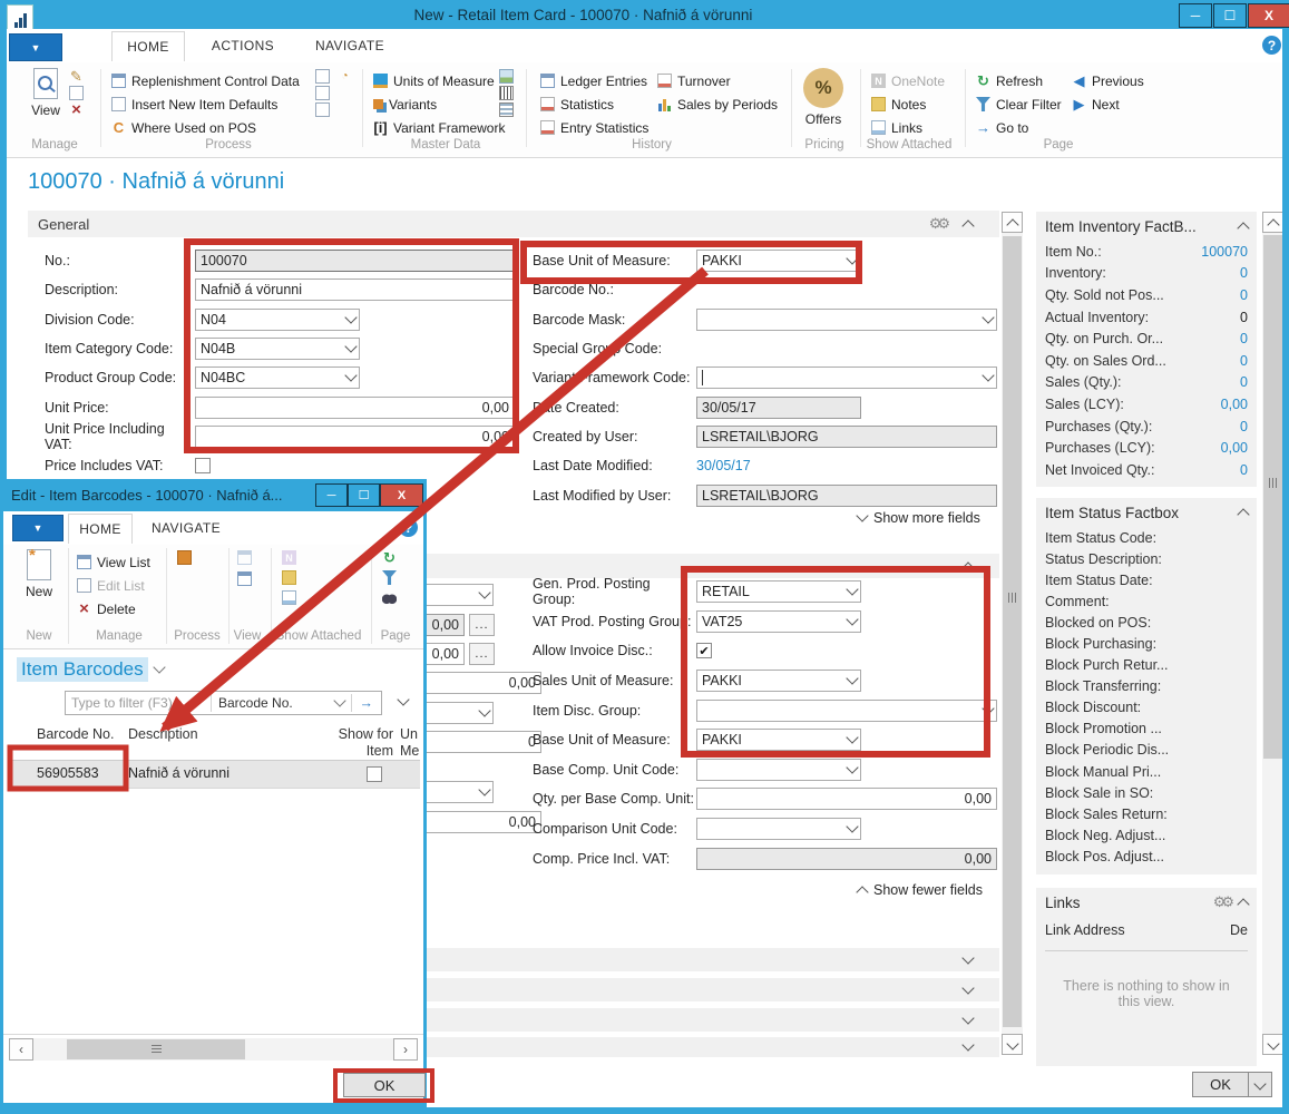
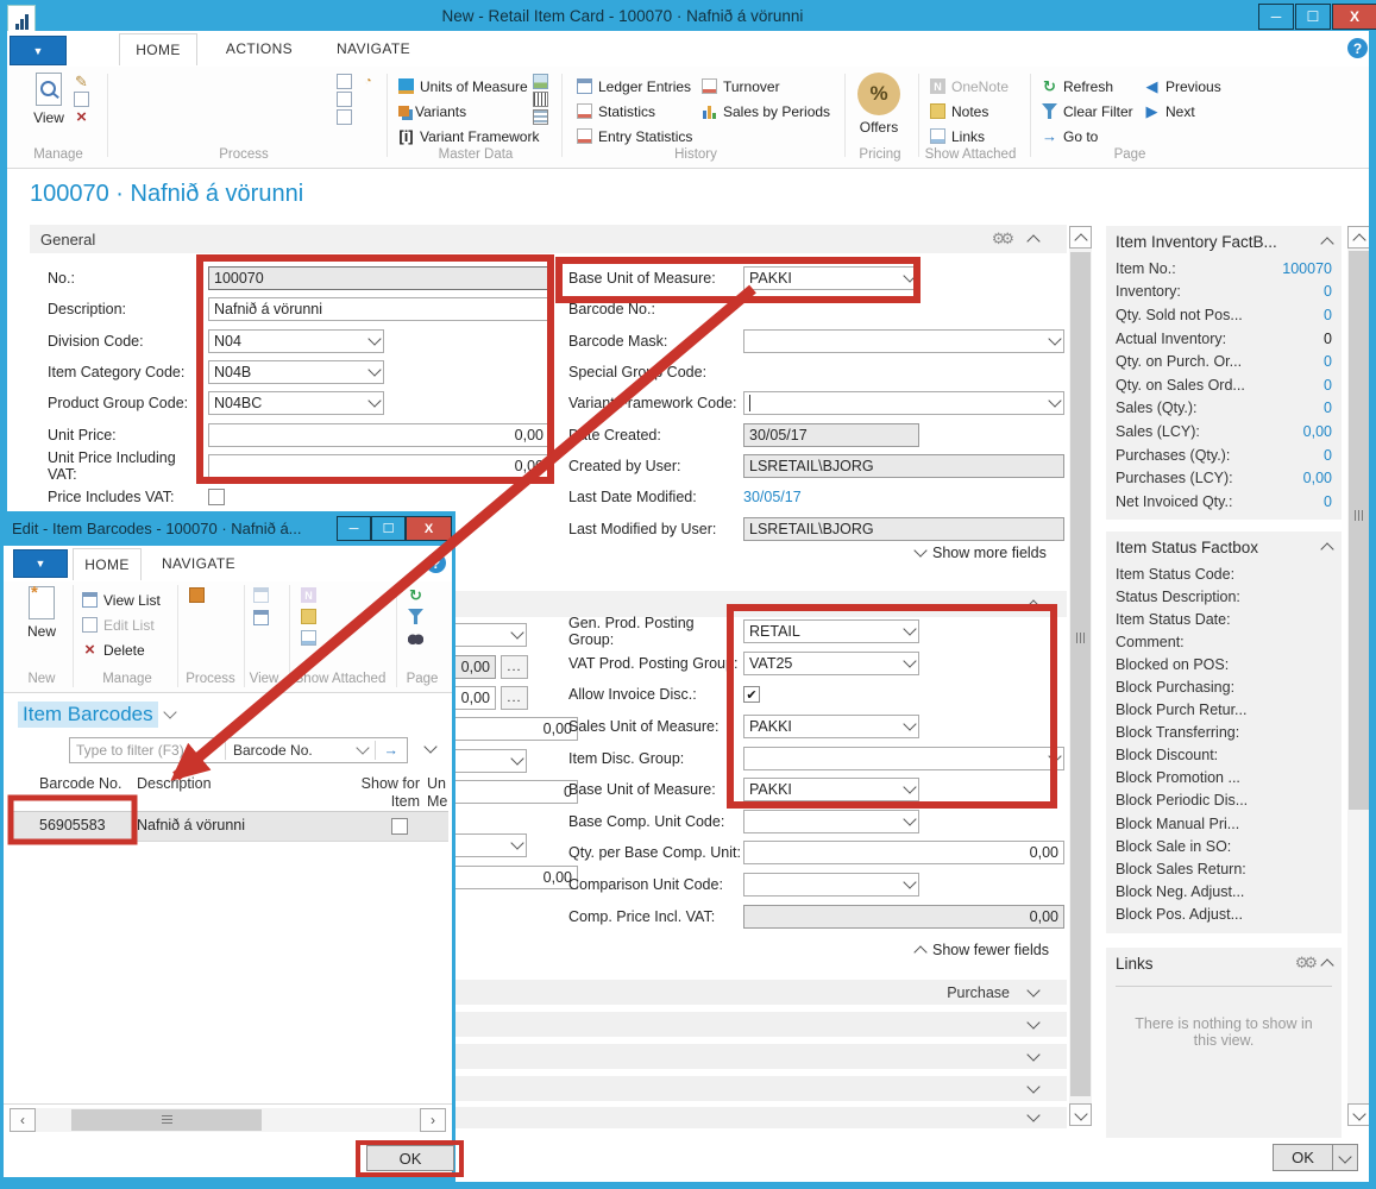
  New - Retail Item Card - 100070 · Nafnið á vörunni
  ─
  ☐
  X
  ▼
  HOME
  ACTIONS
  NAVIGATE
  ?
  View
  ✎
  ×
  Manage
- Replenishment Control Data
- Insert New Item Defaults
- C
- Where Used on POS
  ◔
  Process
  Units of Measure
  Variants
  [i]
  Variant Framework
  Master Data
  Ledger Entries
  Statistics
  Entry Statistics
  Turnover
  Sales by Periods
  History
  %
  Offers
  Pricing
  N
  OneNote
  Notes
  Links
  Show Attached
  ↻
  Refresh
  Clear Filter
  →
  Go to
  ◀
  Previous
  ▶
  Next
  Page
  100070 · Nafnið á vörunni
  General
  ⚙⚙
  No.:
  100070
  Description:
  Nafnið á vörunni
  Division Code:
  N04
  Item Category Code:
  N04B
  Product Group Code:
  N04BC
  Unit Price:
  0,00
  Unit Price Including VAT:
  0,0
  Price Includes VAT:
  Base Unit of Measure:
  PAKKI
  Barcode No.:
  Barcode Mask:
  Special Gro Code:
  Varianramework Code:
  te Created:
  30/05/17
  Created by User:
  LSRETAIL\BJORG
  Last Date Modified:
  30/05/17
  Last Modified by User:
  LSRETAIL\BJORG
  Show more fields
  0,00
  ...
  0,00
  ...
  0,00
  0
  0,00
  Gen. Prod. Posting Group:
  RETAIL
  VAT Prod. Posting Grou:
  VAT25
  Allow Invoice Disc.:
  Sales Unit of Measure:
  PAKKI
  Item Disc. Group:
  Base Unit of Measure:
  PAKKI
  Base Comp. Unit Code:
  Qty. per Base Comp. Unit:
  0,00
  Comparison Unit Code:
  Comp. Price Incl. VAT:
  0,00
  Show fewer fields
+ Purchase
  Item Inventory FactB...
  Item No.:
  100070
  Inventory:
  0
  Qty. Sold not Pos...
  0
  Actual Inventory:
  0
  Qty. on Purch. Or...
  0
  Qty. on Sales Ord...
  0
  Sales (Qty.):
  0
  Sales (LCY):
  0,00
  Purchases (Qty.):
  0
  Purchases (LCY):
  0,00
  Net Invoiced Qty.:
  0
  Item Status Factbox
  Item Status Code:
  Status Description:
  Item Status Date:
  Comment:
  Blocked on POS:
  Block Purchasing:
  Block Purch Retur...
  Block Transferring:
  Block Discount:
  Block Promotion ...
  Block Periodic Dis...
  Block Manual Pri...
  Block Sale in SO:
  Block Sales Return:
  Block Neg. Adjust...
  Block Pos. Adjust...
  Links
  ⚙⚙
- Link Address
- De
  There is nothing to show in this view.
  OK
  Edit - Item Barcodes - 100070 · Nafnið á...
  ─
  ☐
  X
  ▼
  HOME
  NAVIGATE
  *
  New
  New
  View List
  Edit List
  ×
  Delete
  Manage
  Process
  View
  N
  how Attached
  ↻
  Page
  Item Barcodes
  Type to filter (F3)
  Barcode No.
  →
  Barcode No.
  Description
  Show for Item
  Un Me
  56905583
  Nafnið á vörunni
  ‹
  ›
  OK
